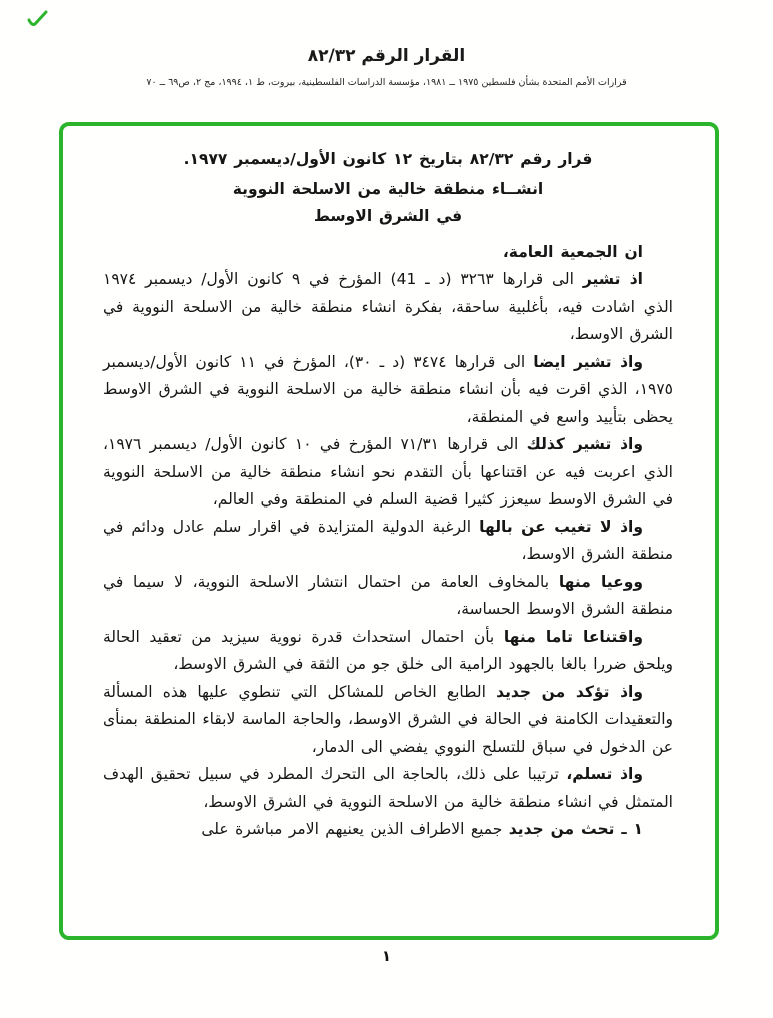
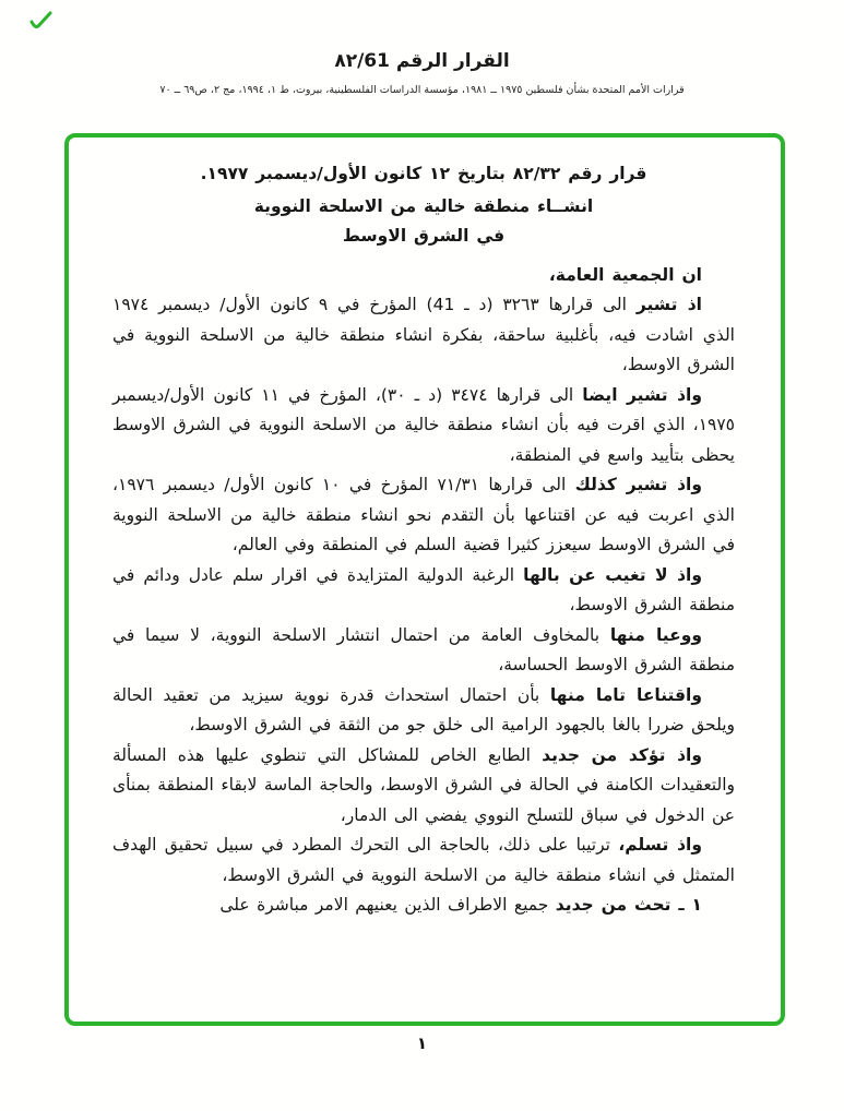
- القرار الرقم ٨٢/٣٢
+ القرار الرقم ٨٢/61
  قرارات الأمم المتحدة بشأن فلسطين ١٩٧٥ ــ ١٩٨١، مؤسسة الدراسات الفلسطينية، بيروت، ط ١، ١٩٩٤، مج ٢، ص٦٩ ــ ٧٠
  قرار رقم ٨٢/٣٢ بتاريخ ١٢ كانون الأول/ديسمبر ١٩٧٧.
  انشــاء منطقة خالية من الاسلحة النووية
  في الشرق الاوسط
  ان الجمعية العامة،
  اذ تشير الى قرارها ٣٢٦٣ (د ـ 41) المؤرخ في ٩ كانون الأول/ ديسمبر ١٩٧٤ الذي اشادت فيه، بأغلبية ساحقة، بفكرة انشاء منطقة خالية من الاسلحة النووية في الشرق الاوسط،
  واذ تشير ايضا الى قرارها ٣٤٧٤ (د ـ ٣٠)، المؤرخ في ١١ كانون الأول/ديسمبر ١٩٧٥، الذي اقرت فيه بأن انشاء منطقة خالية من الاسلحة النووية في الشرق الاوسط يحظى بتأييد واسع في المنطقة،
  واذ تشير كذلك الى قرارها ٧١/٣١ المؤرخ في ١٠ كانون الأول/ ديسمبر ١٩٧٦، الذي اعربت فيه عن اقتناعها بأن التقدم نحو انشاء منطقة خالية من الاسلحة النووية في الشرق الاوسط سيعزز كثيرا قضية السلم في المنطقة وفي العالم،
  واذ لا تغيب عن بالها الرغبة الدولية المتزايدة في اقرار سلم عادل ودائم في منطقة الشرق الاوسط،
  ووعيا منها بالمخاوف العامة من احتمال انتشار الاسلحة النووية، لا سيما في منطقة الشرق الاوسط الحساسة،
  واقتناعا تاما منها بأن احتمال استحداث قدرة نووية سيزيد من تعقيد الحالة ويلحق ضررا بالغا بالجهود الرامية الى خلق جو من الثقة في الشرق الاوسط،
  واذ تؤكد من جديد الطابع الخاص للمشاكل التي تنطوي عليها هذه المسألة والتعقيدات الكامنة في الحالة في الشرق الاوسط، والحاجة الماسة لابقاء المنطقة بمنأى عن الدخول في سباق للتسلح النووي يفضي الى الدمار،
  واذ تسلم، ترتيبا على ذلك، بالحاجة الى التحرك المطرد في سبيل تحقيق الهدف المتمثل في انشاء منطقة خالية من الاسلحة النووية في الشرق الاوسط،
  ١ ـ تحث من جديد جميع الاطراف الذين يعنيهم الامر مباشرة على
  ١
